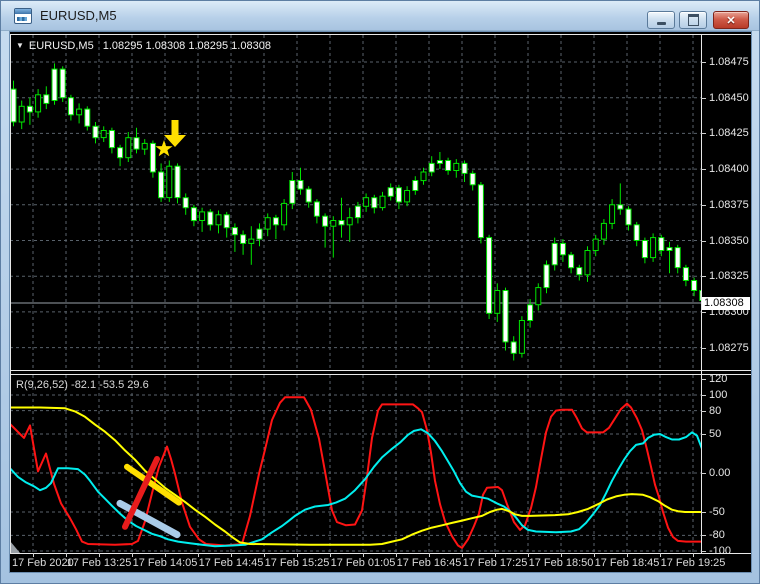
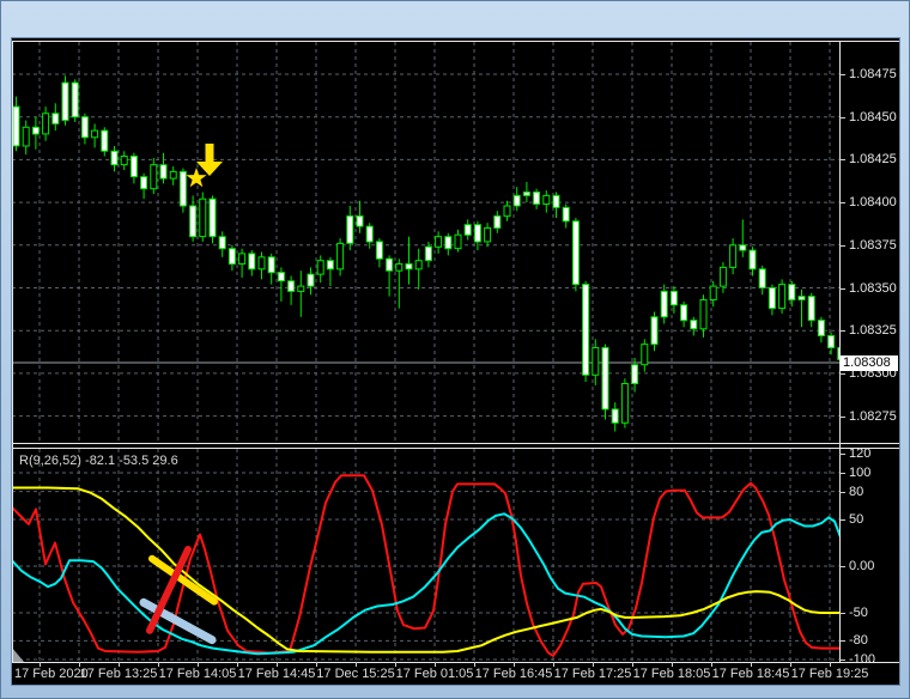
- EURUSD,M5
- ✕
- ▼ EURUSD,M5 1.08295 1.08308 1.08295 1.08308
  R(9,26,52) -82.1 -53.5 29.6
  1.08475
  1.08450
  1.08425
  1.08400
  1.08375
  1.08350
  1.08325
  1.08300
  1.08275
  120
  100
  80
  50
  0.00
  -50
  -80
  -100
  17 Feb 2020
  17 Feb 13:25
  17 Feb 14:05
  17 Feb 14:45
- 17 Feb 15:25
+ 17 Dec 15:25
  17 Feb 01:05
  17 Feb 16:45
  17 Feb 17:25
- 17 Feb 18:50
+ 17 Feb 18:05
  17 Feb 18:45
  17 Feb 19:25
  1.08308
